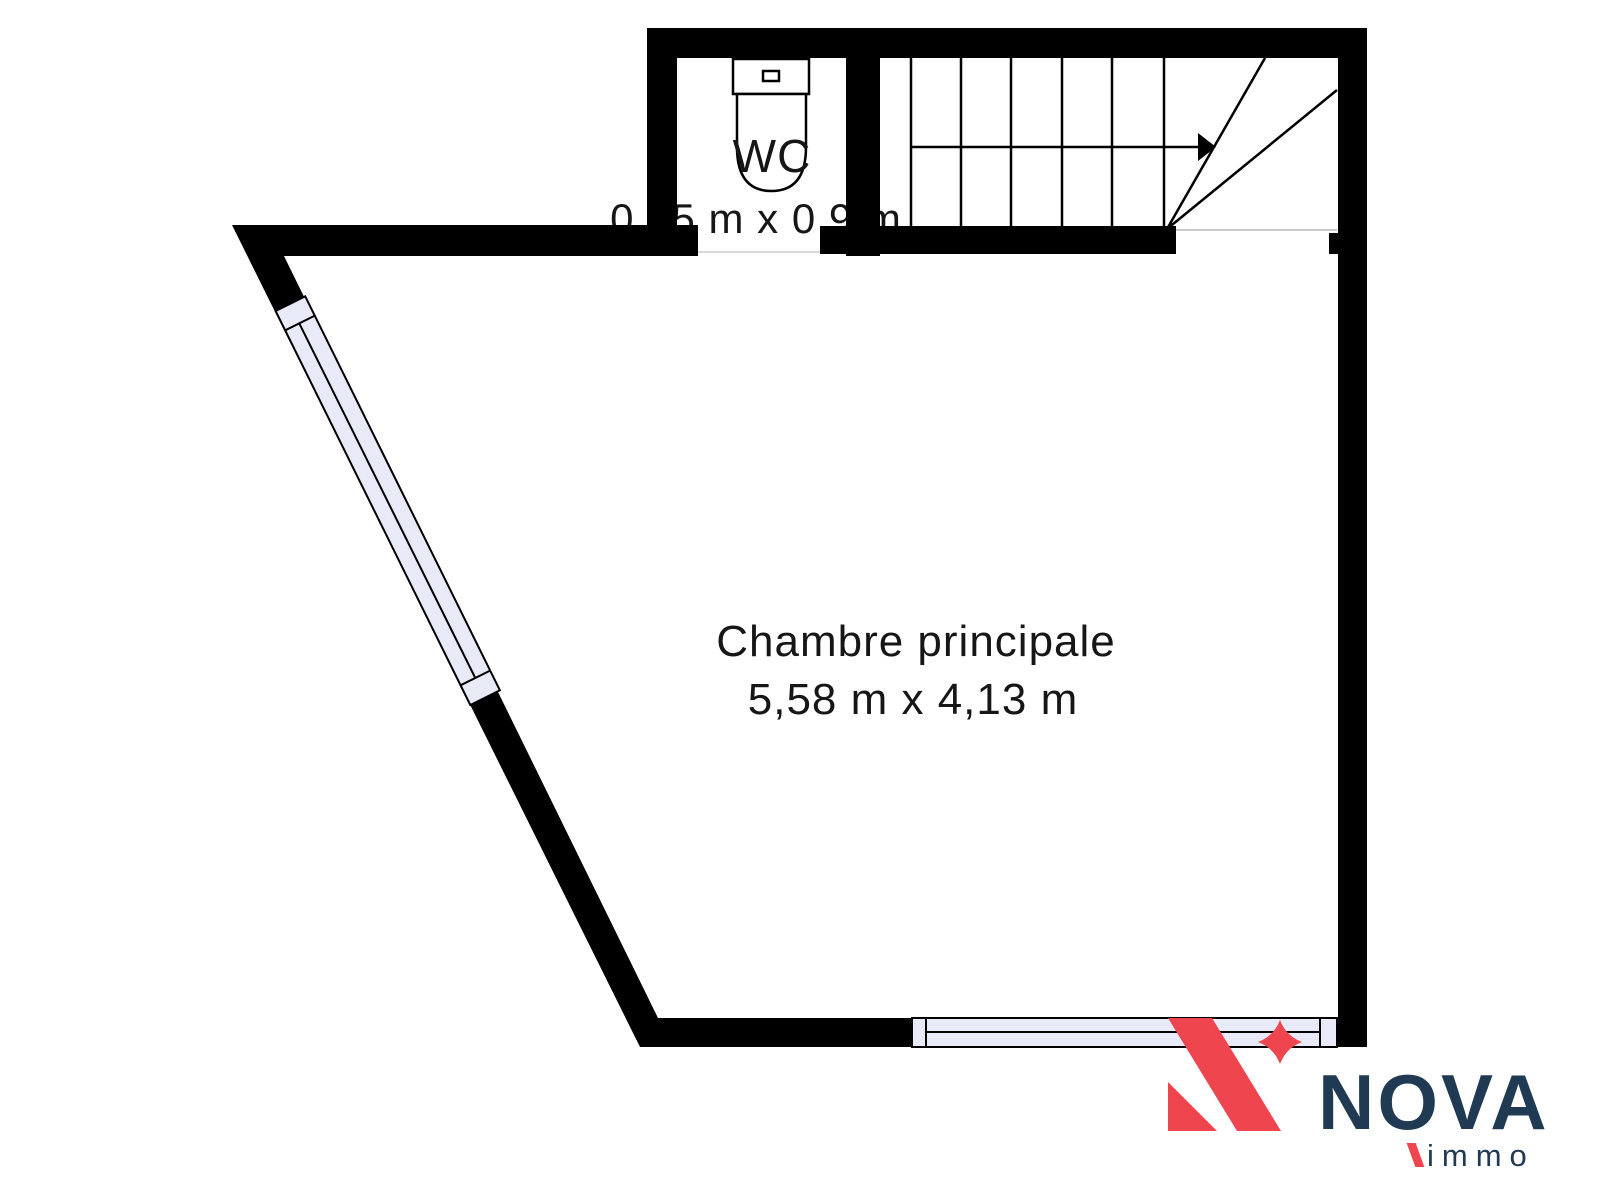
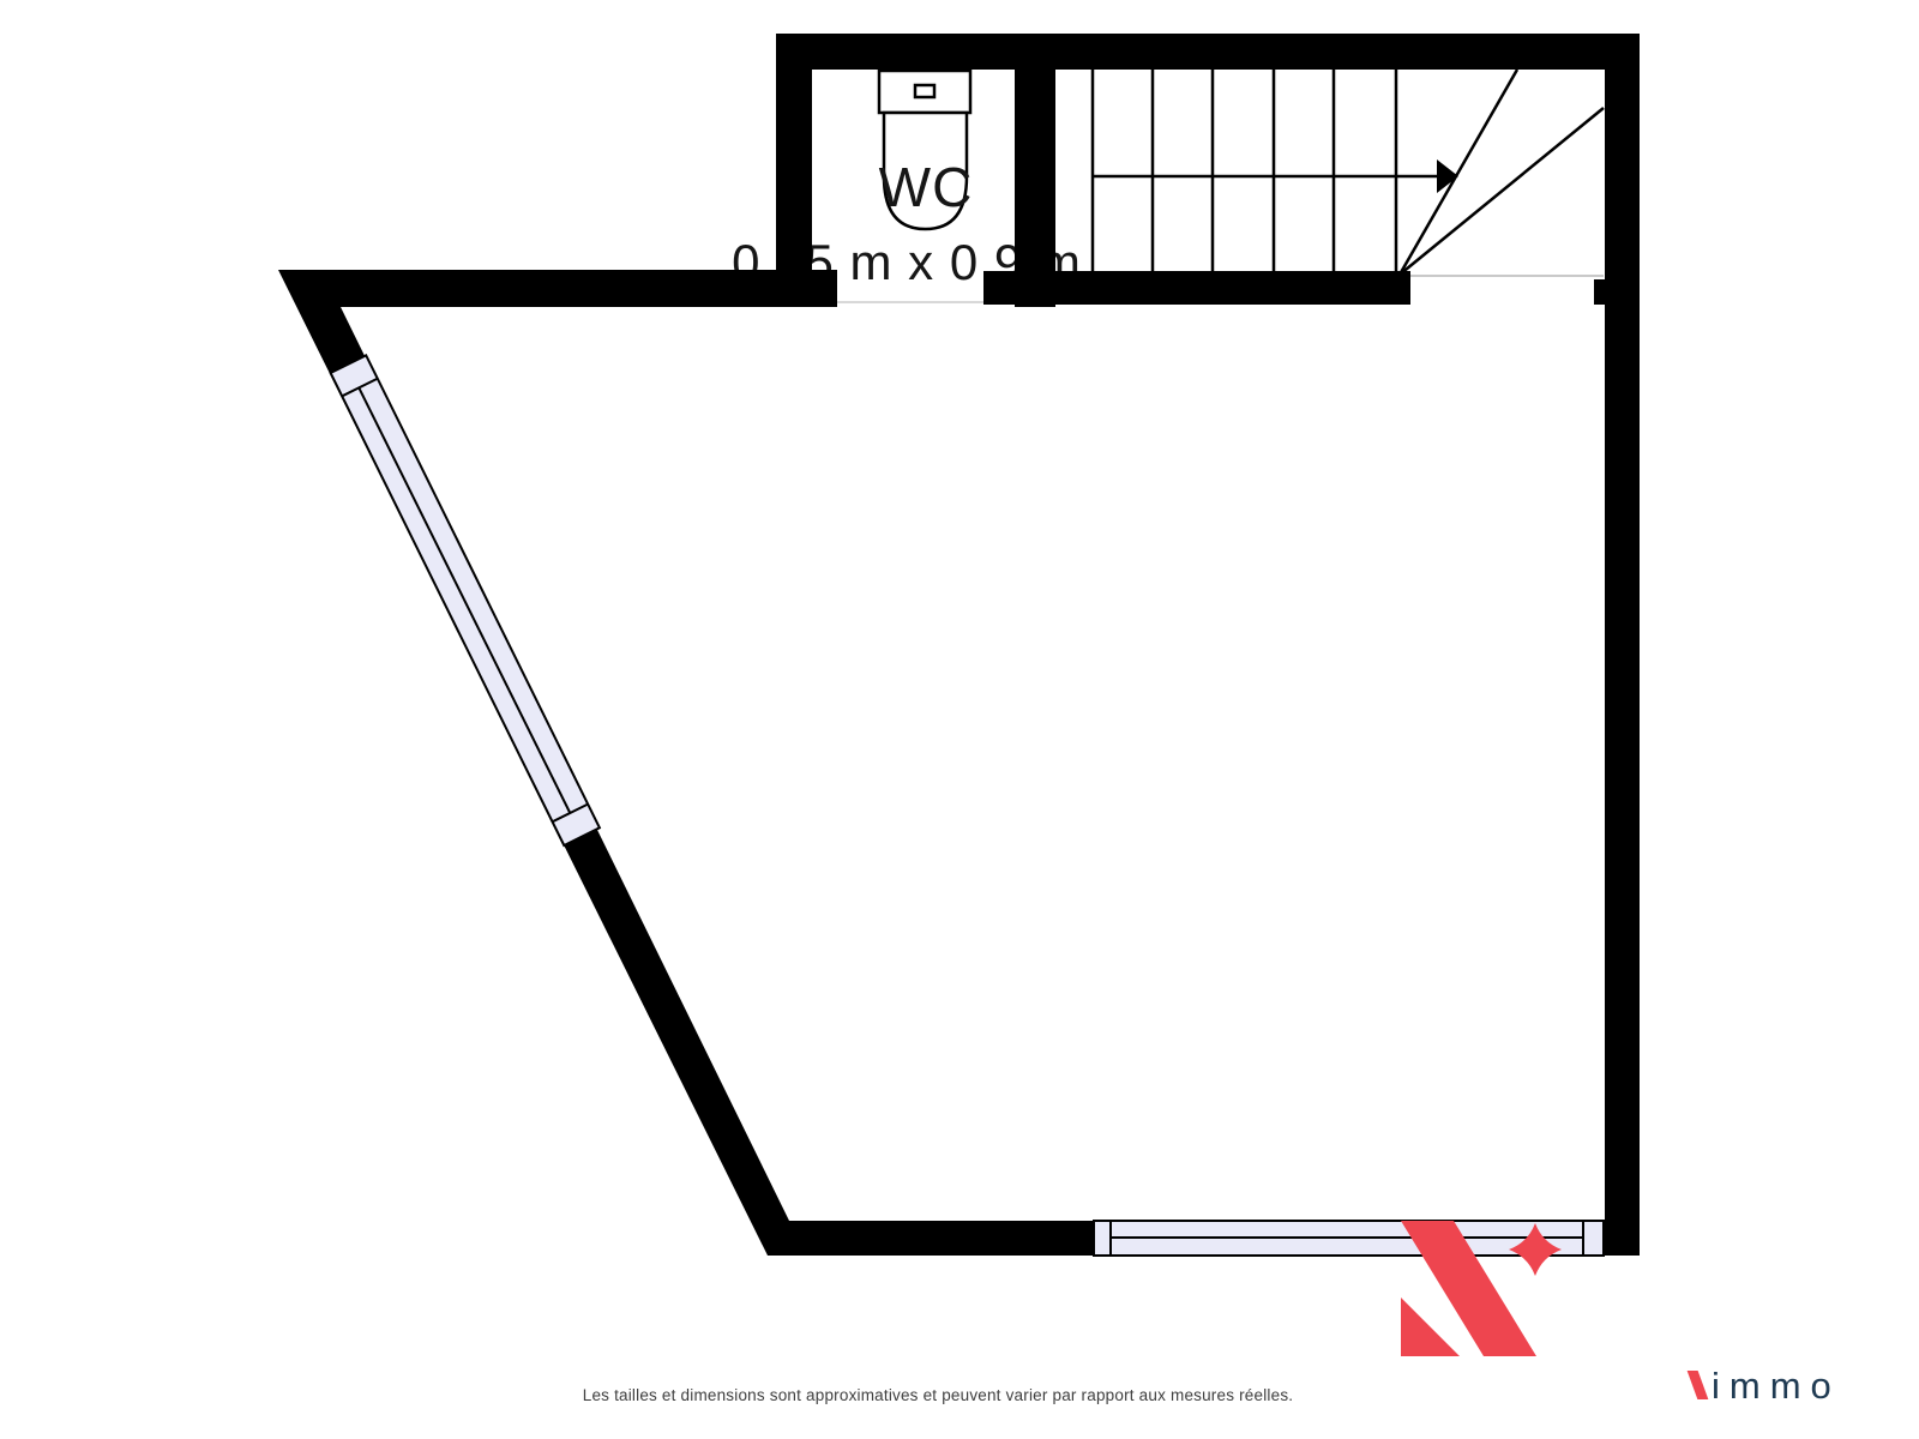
  0,5 m x 0,9 m
  WC
- Chambre principale
- 5,58 m x 4,13 m
- NOVA
  immo
+ Les tailles et dimensions sont approximatives et peuvent varier par rapport aux mesures réelles.
